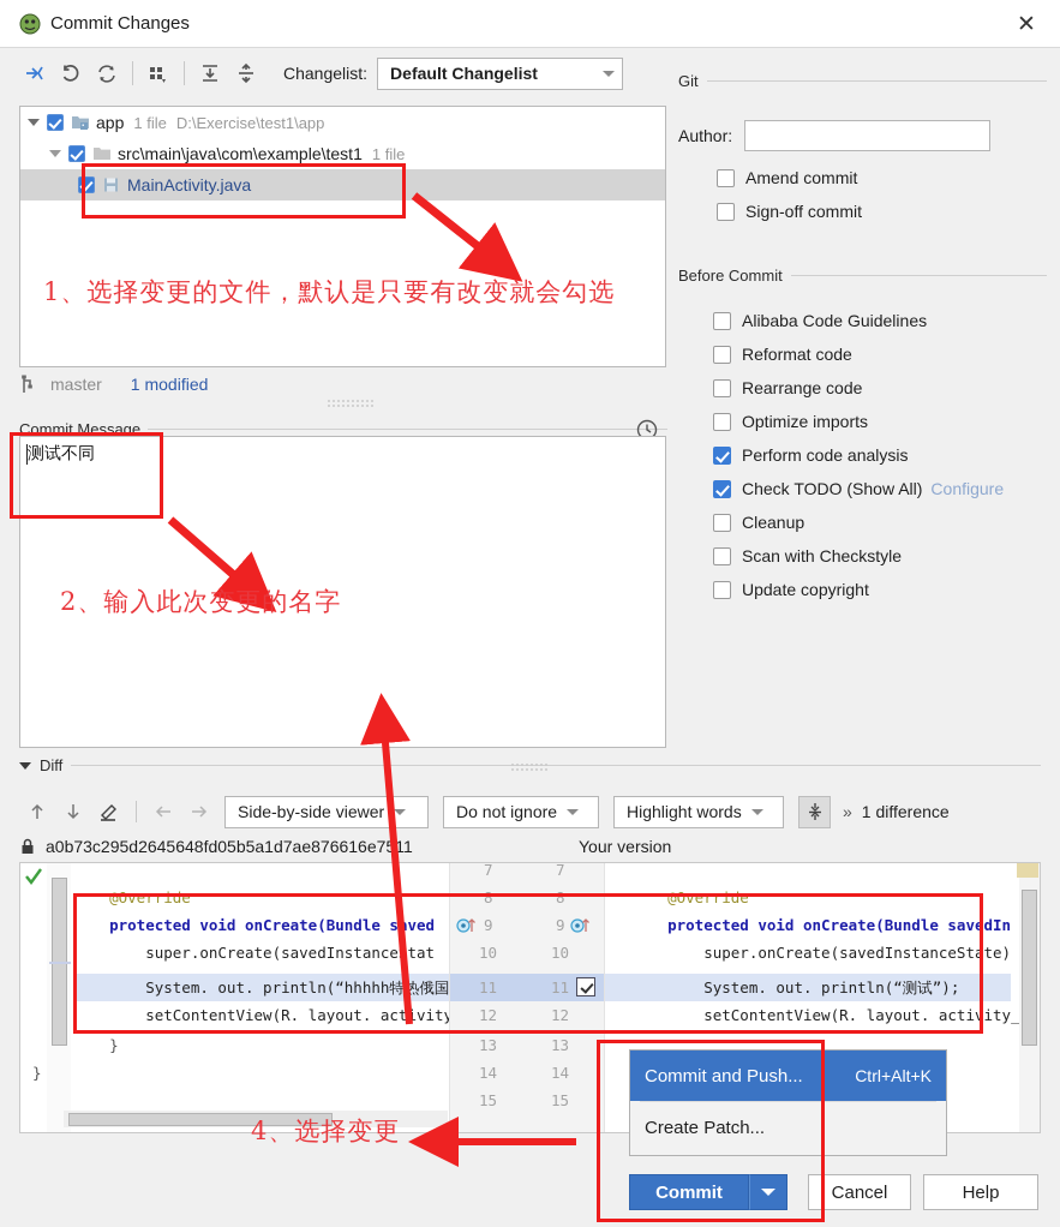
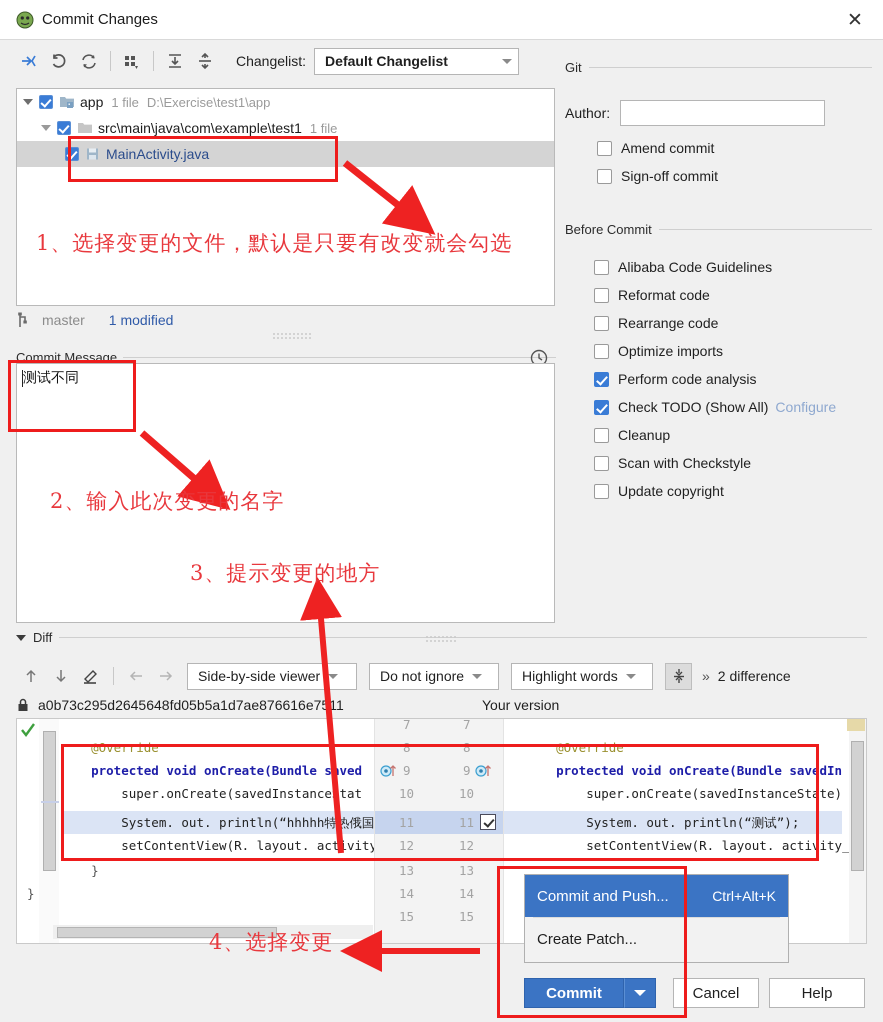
  Commit Changes
  ✕
  Changelist:
  Default Changelist
  app
  1 file
  D:\Exercise\test1\app
  src\main\java\com\example\test1
  1 file
  MainActivity.java
  master
  1 modified
  Commit Message
  测试不同
  Git
  Author:
  Amend commit
  Sign-off commit
  Before Commit
  Alibaba Code Guidelines
  Reformat code
  Rearrange code
  Optimize imports
  Perform code analysis
  Check TODO (Show All)
  Configure
  Cleanup
  Scan with Checkstyle
  Update copyright
  Diff
  Side-by-side viewer
  Do not ignore
  Highlight words
  »
- 1 difference
+ 2 difference
  a0b73c295d2645648fd05b5a1d7ae876616e7511
  Your version
  @Override
  protected void onCreate(Bundle sved
  super.onCreate(savedInstancetat
  System. out. println(“hhhhh特热俄国
  setContentView(R. layout. actvit
  }
  }
  7
  8
  9
  10
  12
  13
  14
  15
  7
  8
  9
  10
  12
  13
  14
  15
  11
  11
  @Override
  protected void onCreate(Bundle savedIn
  super.onCreate(savedInstanceState)
  System. out. println(“测试”);
  setContentView(R. layout. activity_
  Commit and Push...
  Ctrl+Alt+K
  Create Patch...
  Commit
  Cancel
  Help
  1、选择变更的文件，默认是只要有改变就会勾选
  2、输入此次变更的名字
+ 3、提示变更的地方
  4、选择变更
